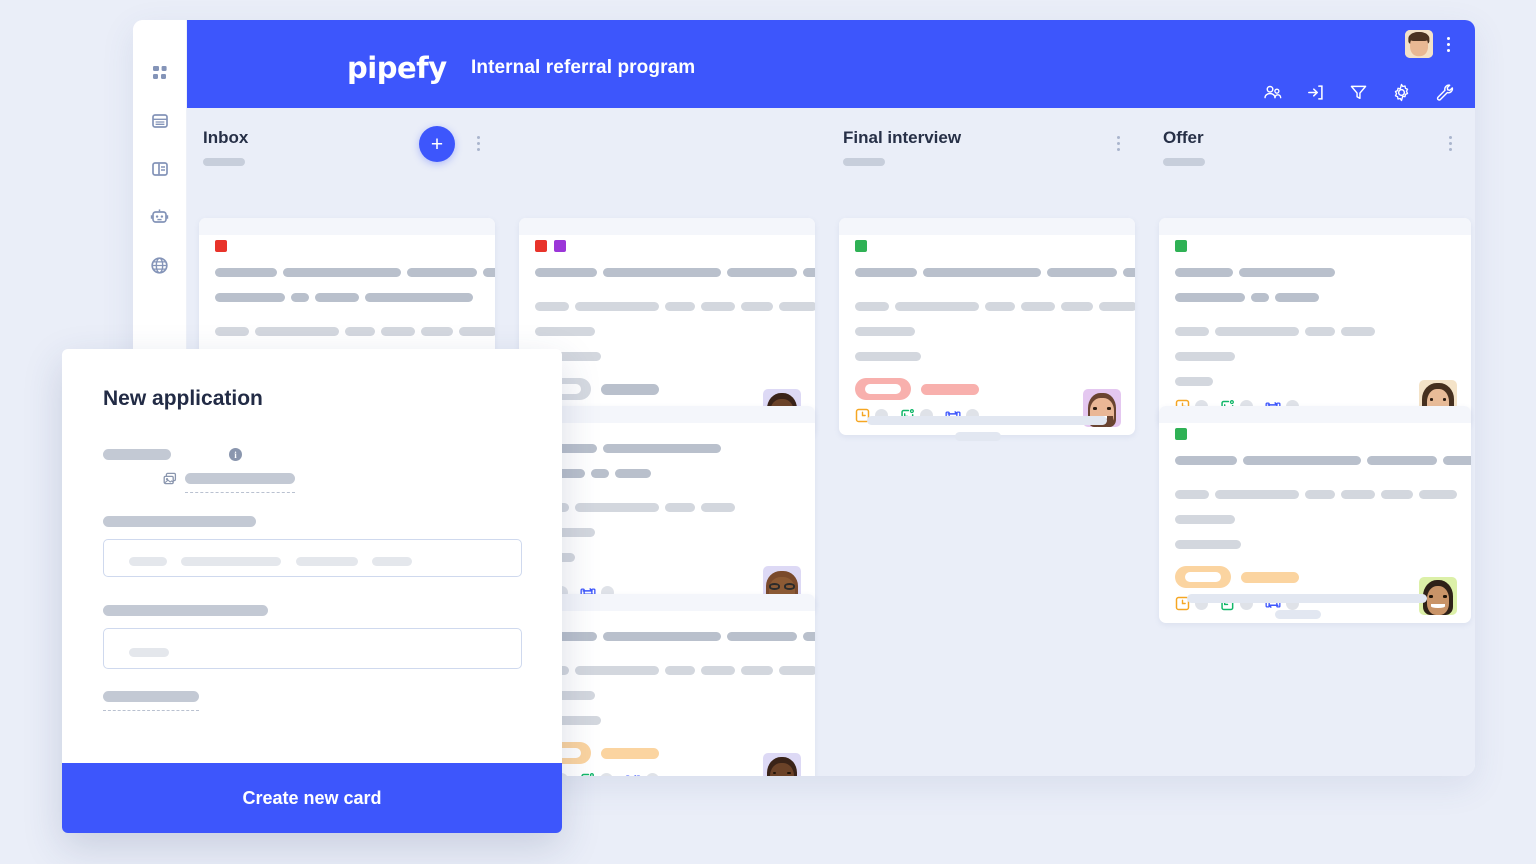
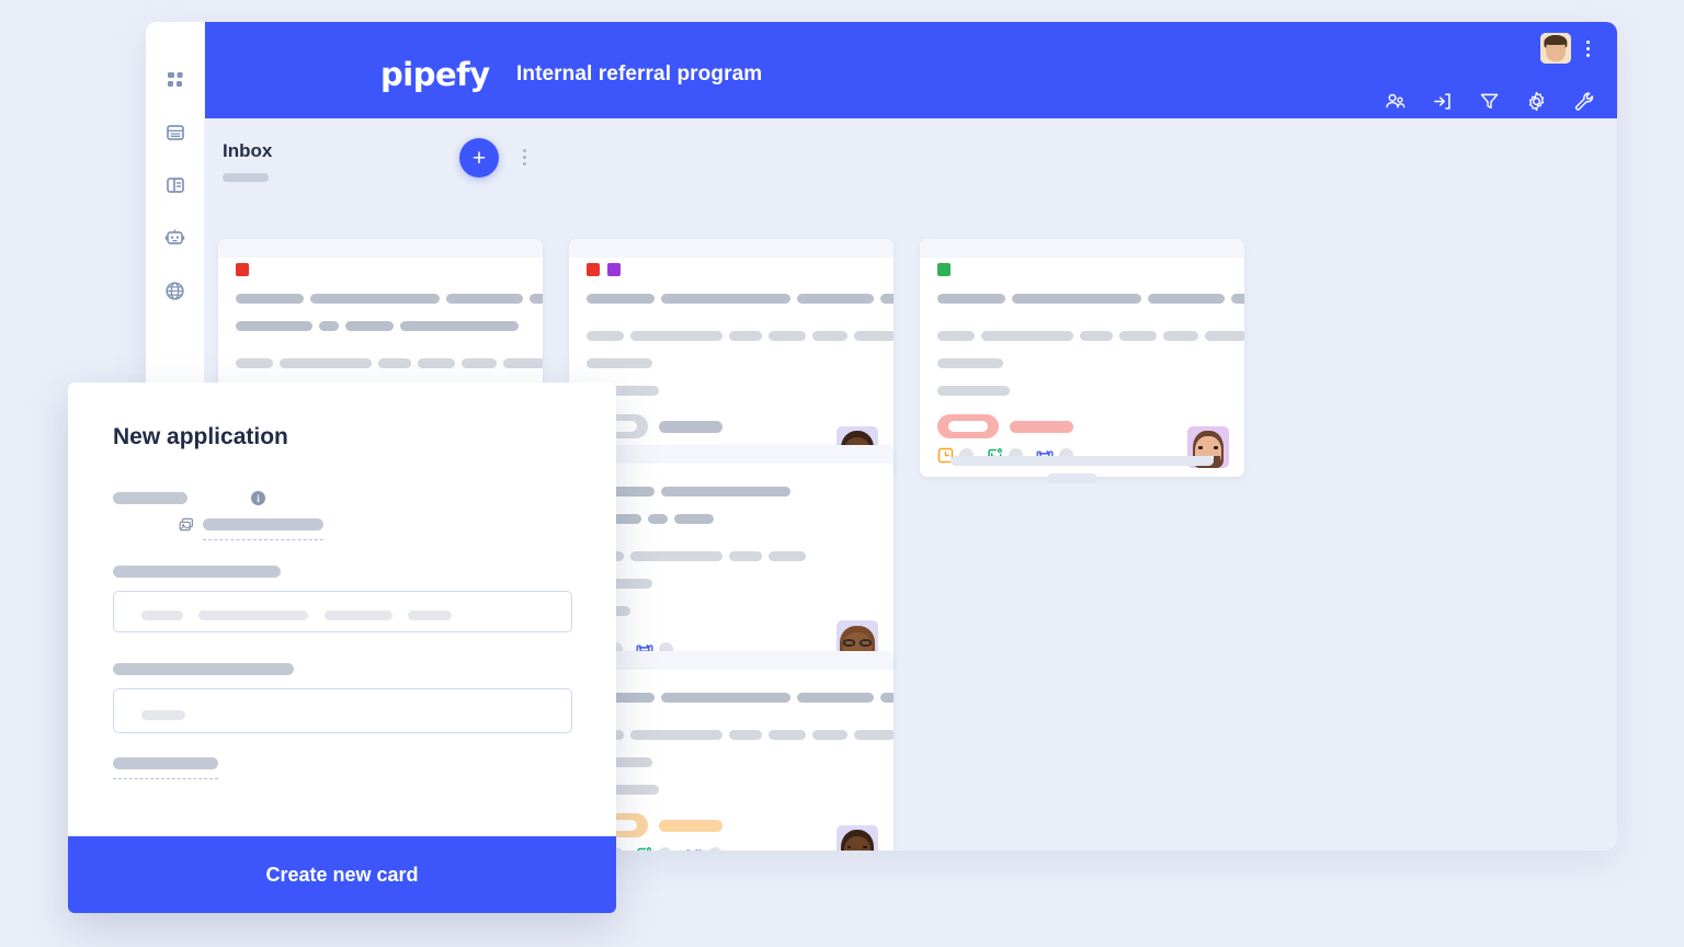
  pipefy
  Internal referral program
  Inbox
  +
- Final interview
- Offer
  New application
  i
  Create new card
